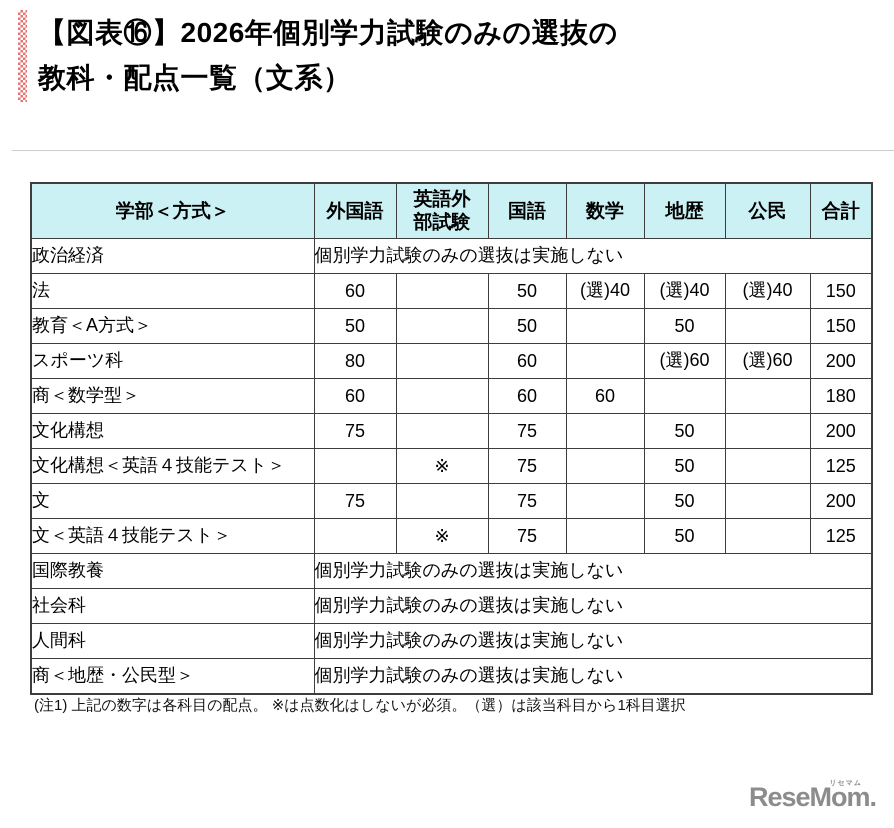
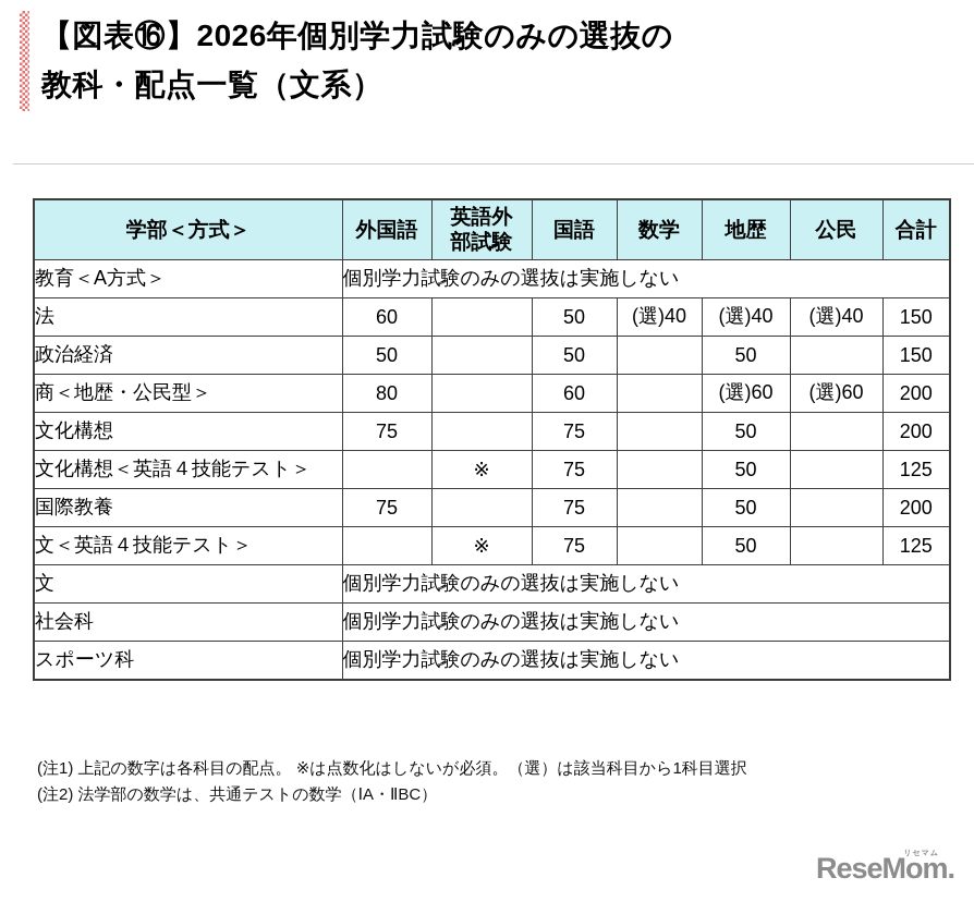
  【図表⑯】2026年個別学力試験のみの選抜の
  教科・配点一覧（文系）
  学部＜方式＞	外国語	英語外 部試験	国語	数学	地歴	公民	合計
- 政治経済	個別学力試験のみの選抜は実施しない
+ 教育＜A方式＞	個別学力試験のみの選抜は実施しない
  法	60		50	(選)40	(選)40	(選)40	150
- 教育＜A方式＞	50		50		50		150
+ 政治経済	50		50		50		150
- スポーツ科	80		60		(選)60	(選)60	200
+ 商＜地歴・公民型＞	80		60		(選)60	(選)60	200
- 商＜数学型＞	60		60	60			180
  文化構想	75		75		50		200
  文化構想＜英語４技能テスト＞		※	75		50		125
- 文	75		75		50		200
+ 国際教養	75		75		50		200
  文＜英語４技能テスト＞		※	75		50		125
- 国際教養	個別学力試験のみの選抜は実施しない
+ 文	個別学力試験のみの選抜は実施しない
  社会科	個別学力試験のみの選抜は実施しない
- 人間科	個別学力試験のみの選抜は実施しない
- 商＜地歴・公民型＞	個別学力試験のみの選抜は実施しない
+ スポーツ科	個別学力試験のみの選抜は実施しない
  (注1) 上記の数字は各科目の配点。 ※は点数化はしないが必須。（選）は該当科目から1科目選択
+ (注2) 法学部の数学は、共通テストの数学（ⅠA・ⅡBC）
  ReseMom.
